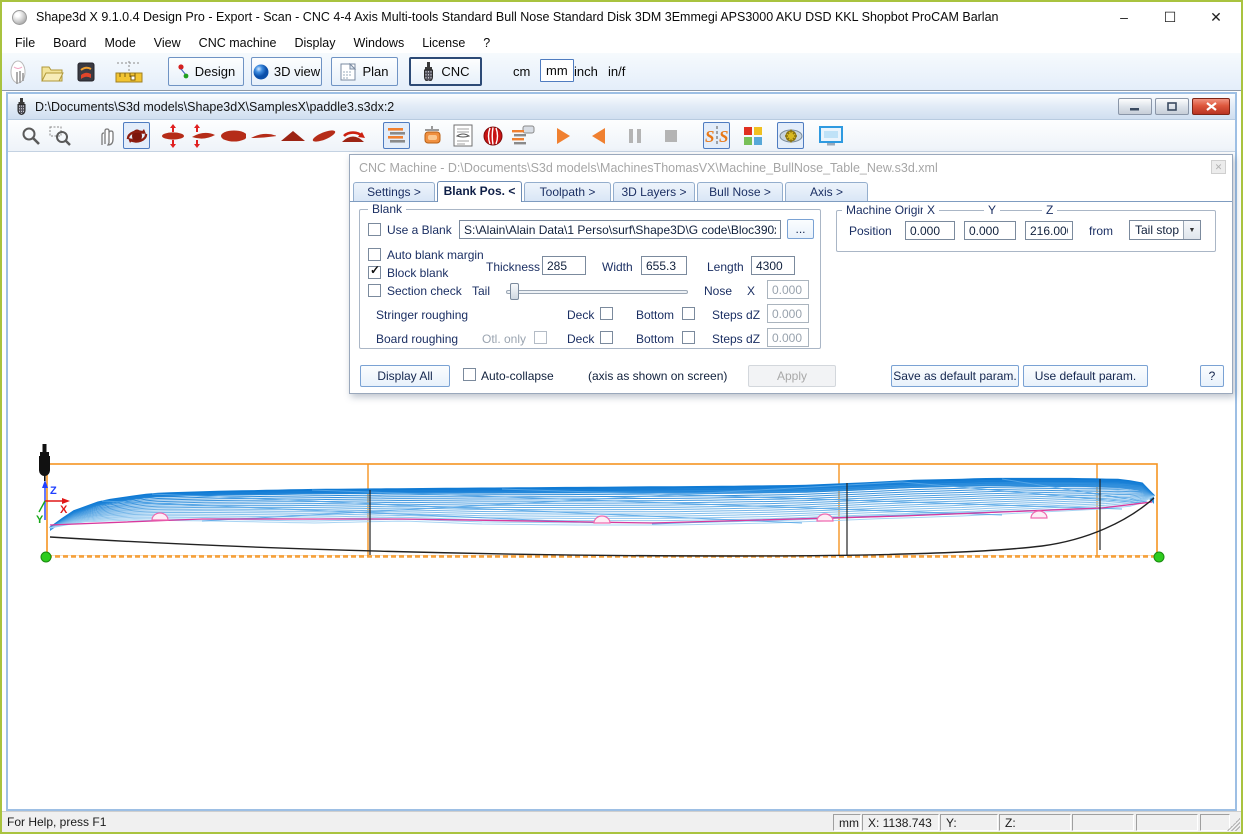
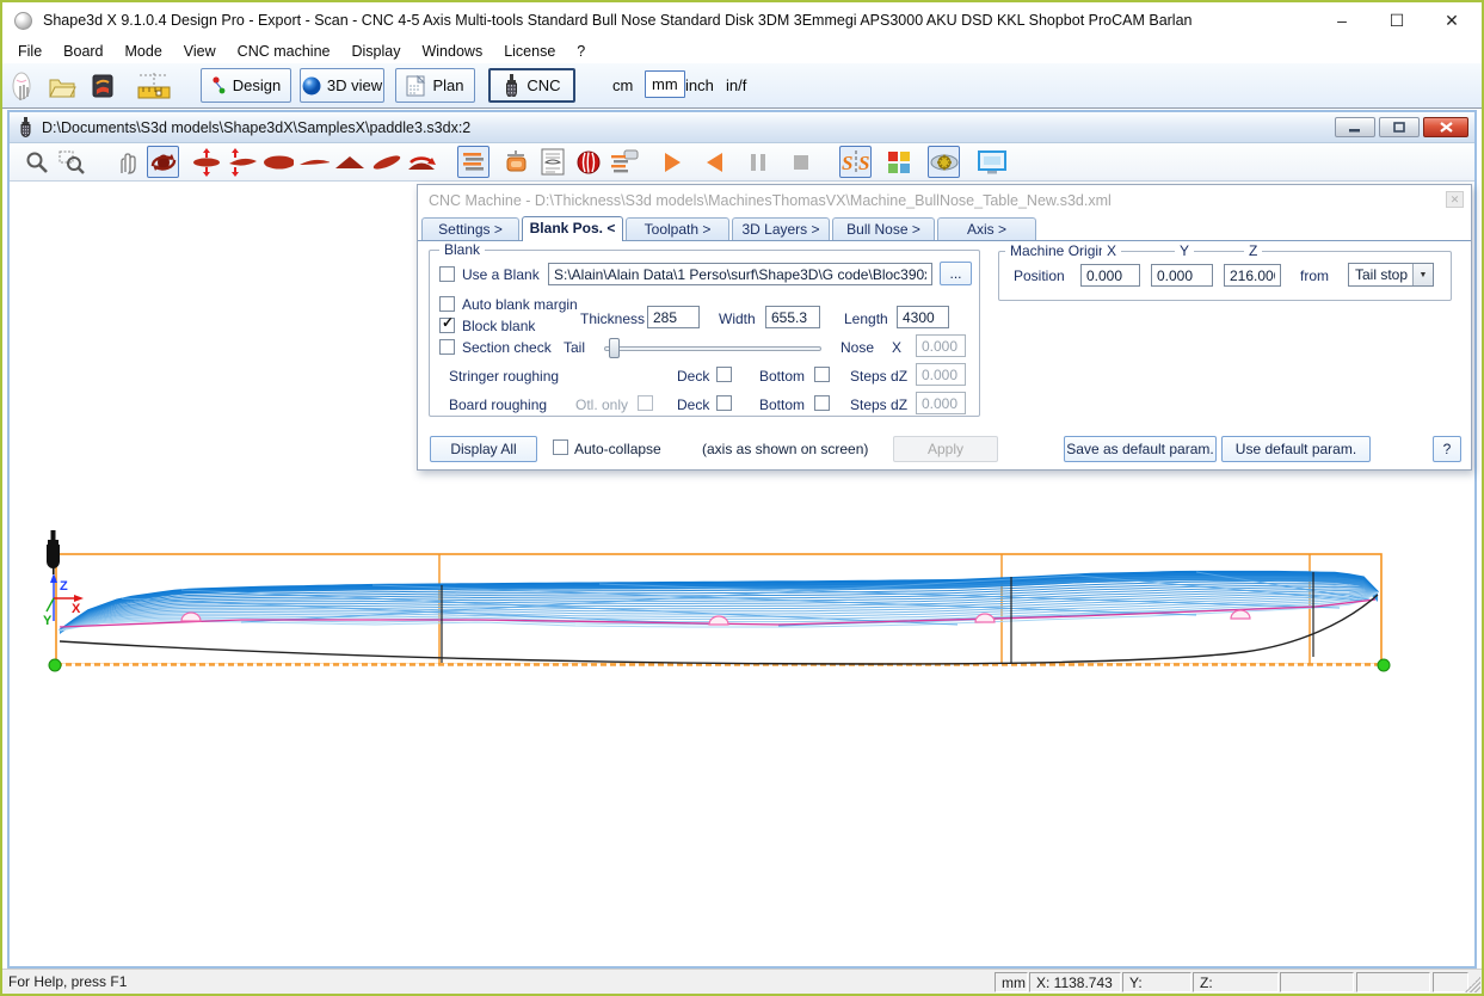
- Shape3d X 9.1.0.4 Design Pro - Export - Scan - CNC 4-4 Axis Multi-tools Standard Bull Nose Standard Disk 3DM 3Emmegi APS3000 AKU DSD KKL Shopbot ProCAM Barlan
+ Shape3d X 9.1.0.4 Design Pro - Export - Scan - CNC 4-5 Axis Multi-tools Standard Bull Nose Standard Disk 3DM 3Emmegi APS3000 AKU DSD KKL Shopbot ProCAM Barlan
  –
  ☐
  ✕
  File
  Board
  Mode
  View
  CNC machine
  Display
  Windows
  License
  ?
  Design
  3D view
  Plan
  CNC
  cm
  mm
  inch
  in/f
  D:\Documents\S3d models\Shape3dX\SamplesX\paddle3.s3dx:2
  S
  S
  Z
  X
  Y
- CNC Machine - D:\Documents\S3d models\MachinesThomasVX\Machine_BullNose_Table_New.s3d.xml
+ CNC Machine - D:\Thickness\S3d models\MachinesThomasVX\Machine_BullNose_Table_New.s3d.xml
  ✕
  Settings >
  Blank Pos. <
  Toolpath >
  3D Layers >
  Bull Nose >
  Axis >
  Blank
  Use a Blank
  S:\Alain\Alain Data\1 Perso\surf\Shape3D\G code\Bloc390
  ...
  Auto blank margin
  ✓
  Block blank
  Thickness
  285
  Width
  655.3
  Length
  4300
  Section check
  Tail
  Nose
  X
  0.000
  Stringer roughing
  Deck
  Bottom
  Steps dZ
  0.000
  Board roughing
  Otl. only
  Deck
  Bottom
  Steps dZ
  0.000
  Machine Origi
  X
  Y
  Z
  Position
  0.000
  0.000
  216.00
  from
  Tail stop
  Display All
  Auto-collapse
  (axis as shown on screen)
  Apply
  Save as default param.
  Use default param.
  ?
  For Help, press F1
  mm
  X: 1138.743
